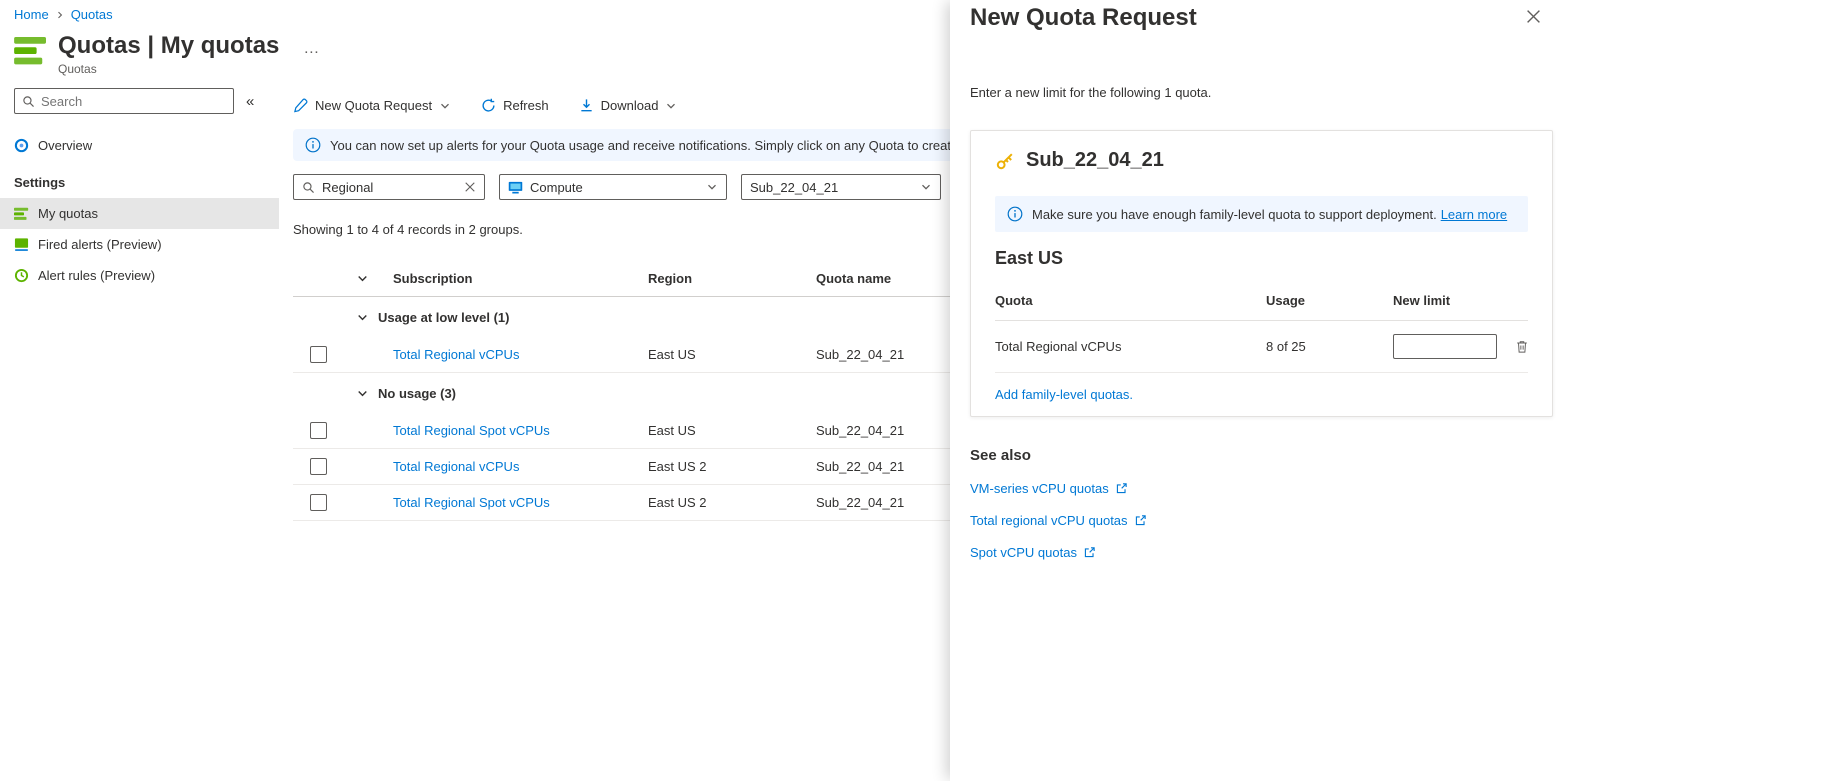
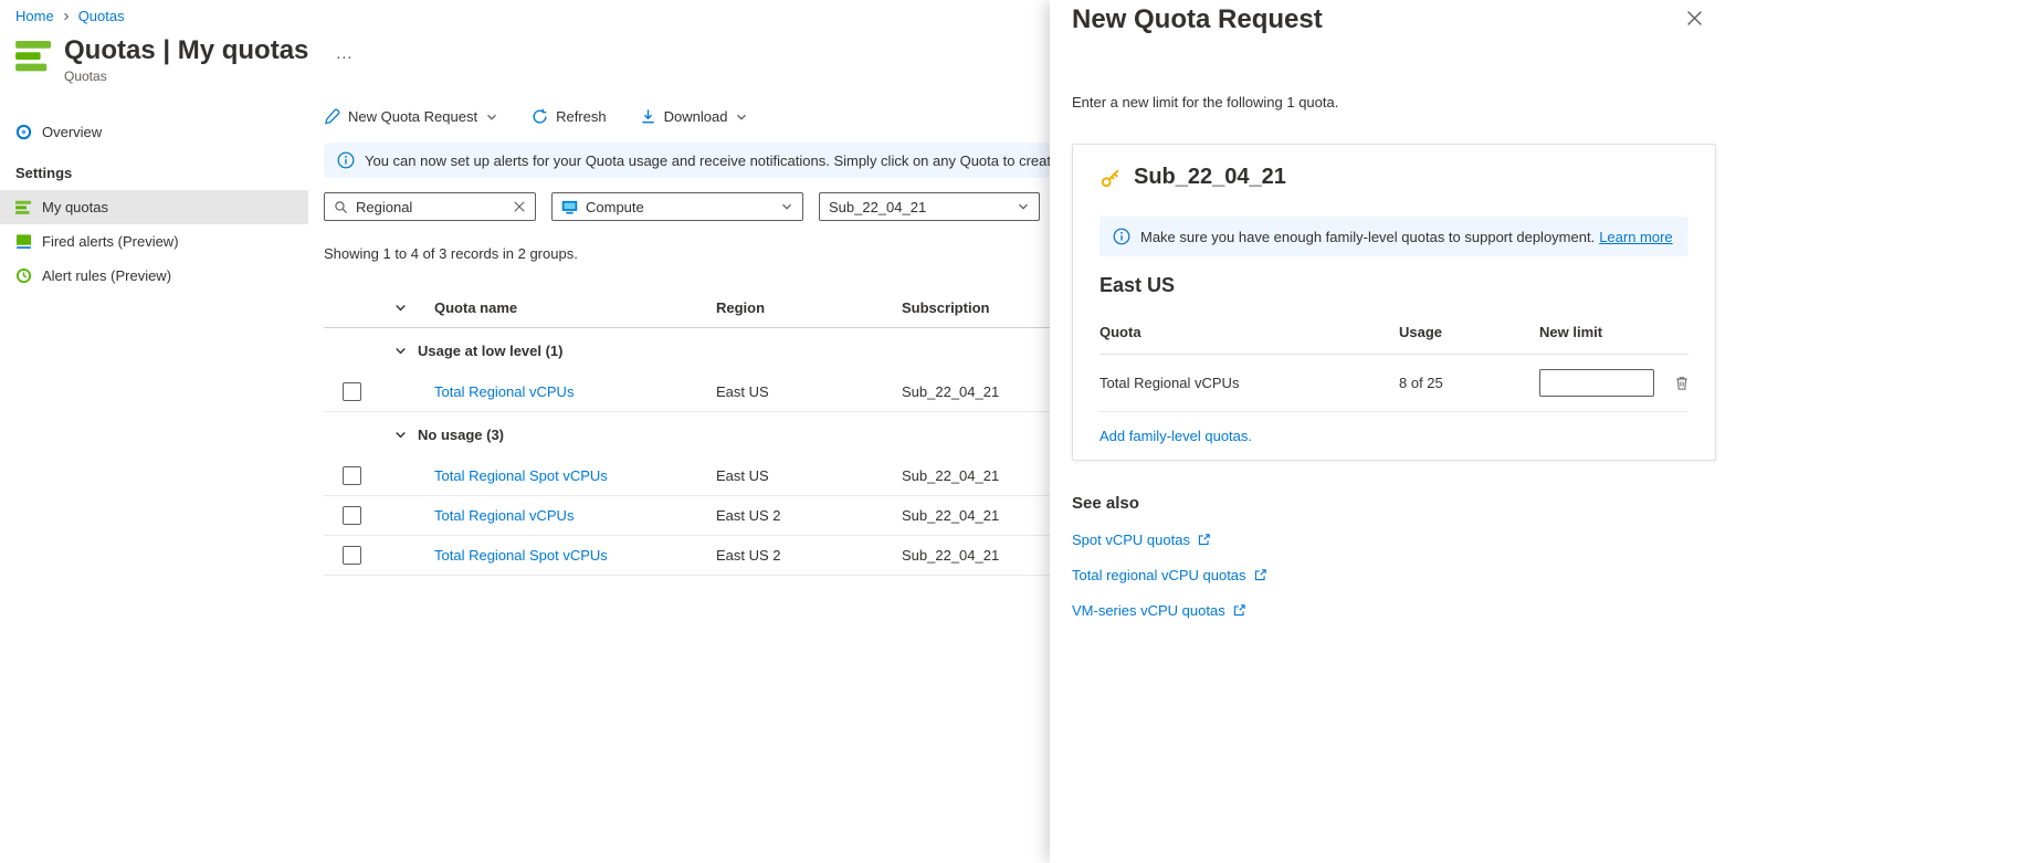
  Home
  Quotas
  Quotas | My quotas
  Quotas
  …
- Search
- «
  Overview
  Settings
  My quotas
  Fired alerts (Preview)
  Alert rules (Preview)
  New Quota Request
  Refresh
  Download
  You can now set up alerts for your Quota usage and receive notifications. Simply click on any Quota to crea
  Regional
  Compute
  Sub_22_04_21
- Showing 1 to 4 of 4 records in 2 groups.
+ Showing 1 to 4 of 3 records in 2 groups.
- Subscription
+ Quota name
  Region
- Quota name
+ Subscription
  Usage at low level (1)
  Total Regional vCPUs
  East US
  Sub_22_04_21
  No usage (3)
  Total Regional Spot vCPUs
  East US
  Sub_22_04_21
  Total Regional vCPUs
  East US 2
  Sub_22_04_21
  Total Regional Spot vCPUs
  East US 2
  Sub_22_04_21
  New Quota Request
  Enter a new limit for the following 1 quota.
  Sub_22_04_21
- Make sure you have enough family-level quota to support deployment. Learn more
+ Make sure you have enough family-level quotas to support deployment. Learn more
  East US
  Quota
  Usage
  New limit
  Total Regional vCPUs
  8 of 25
  Add family-level quotas.
  See also
- VM-series vCPU quotas
+ Spot vCPU quotas
  Total regional vCPU quotas
- Spot vCPU quotas
+ VM-series vCPU quotas
